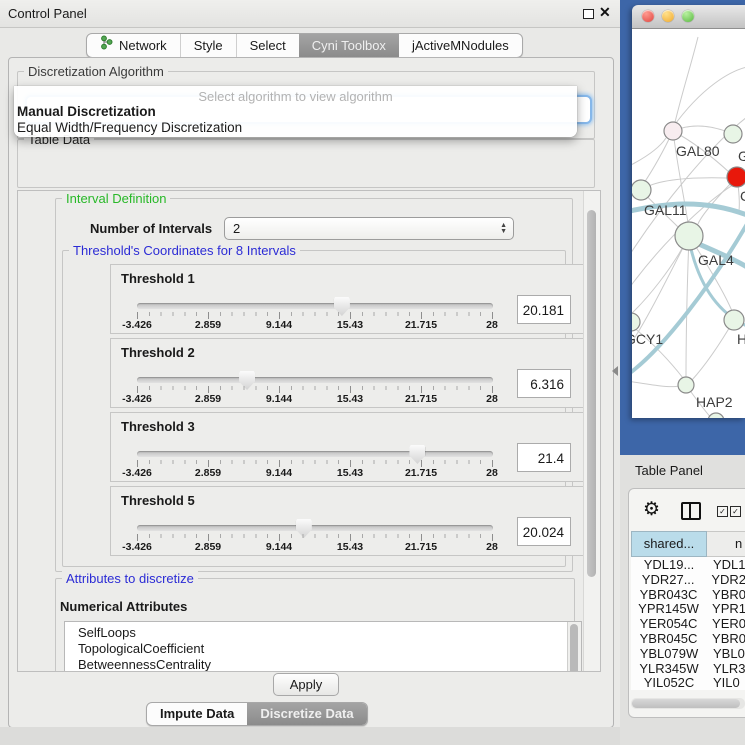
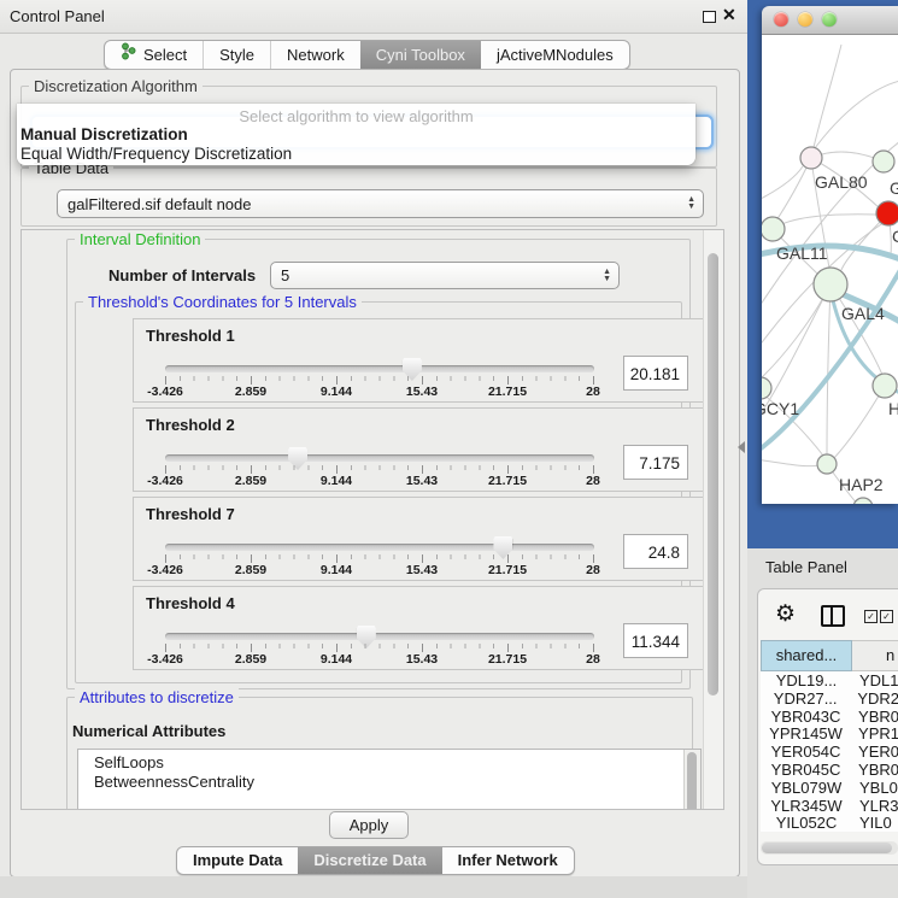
  Control Panel
  ✕
- Network
+ Select
  Style
- Select
+ Network
  Cyni Toolbox
  jActiveMNodules
  Discretization Algorithm
  Table Data
+ galFiltered.sif default node
  Interval Definition
  Number of Intervals
- 2
+ 5
- Threshold's Coordinates for 8 Intervals
+ Threshold's Coordinates for 5 Intervals
  Threshold 1
  -3.426
  2.859
  9.144
  15.43
  21.715
  28
  20.181
  Threshold 2
  -3.426
  2.859
  9.144
  15.43
  21.715
  28
- 6.316
+ 7.175
- Threshold 3
+ Threshold 7
  -3.426
  2.859
  9.144
  15.43
  21.715
  28
- 21.4
+ 24.8
- Threshold 5
+ Threshold 4
  -3.426
  2.859
  9.144
  15.43
  21.715
  28
- 20.024
+ 11.344
  Attributes to discretize
  Numerical Attributes
  SelfLoops
- TopologicalCoefficient
  BetweennessCentrality
  Apply
  Impute Data
  Discretize Data
+ Infer Network
  Select algorithm to view algorithm
  Manual Discretization
  Equal Width/Frequency Discretization
  GAL80
  GAL11
  GAL4
  CY1
  H
  HAP2
  Table Panel
  ⚙
  ✓
  ✓
  shared...
  n
  YDL19...
  YDL1
  YDR27...
  YDR2
  YBR043C
  YBR0
  YPR145W
  YPR1
  YER054C
  YER0
  YBR045C
  YBR0
  YBL079W
  YBL0
  YLR345W
  YLR3
  YIL052C
  YIL0
